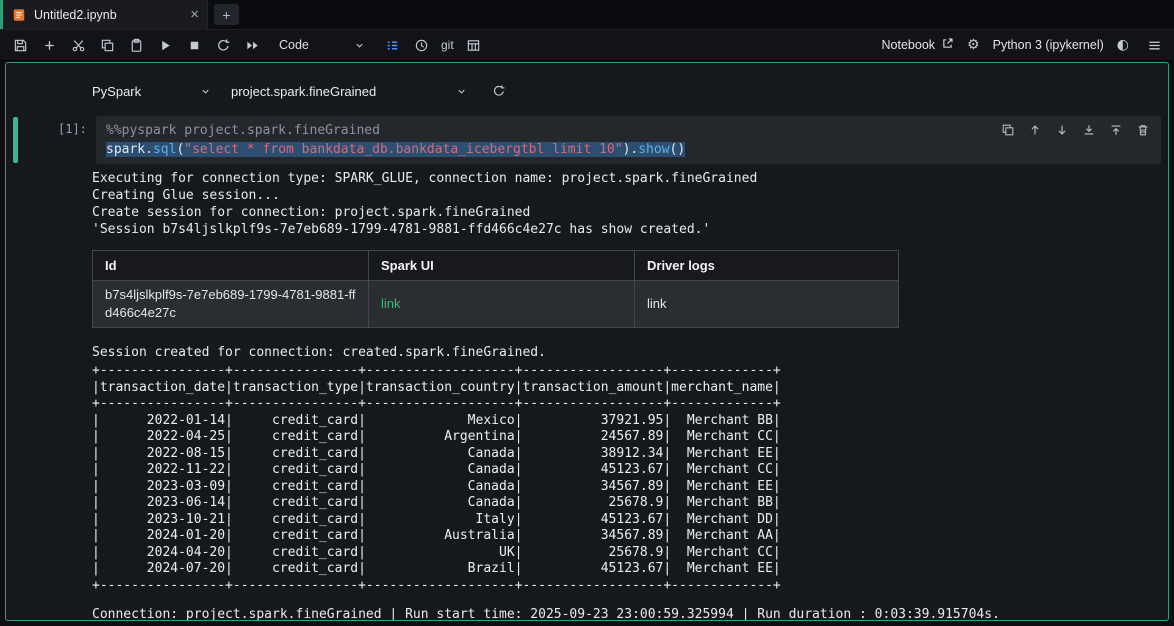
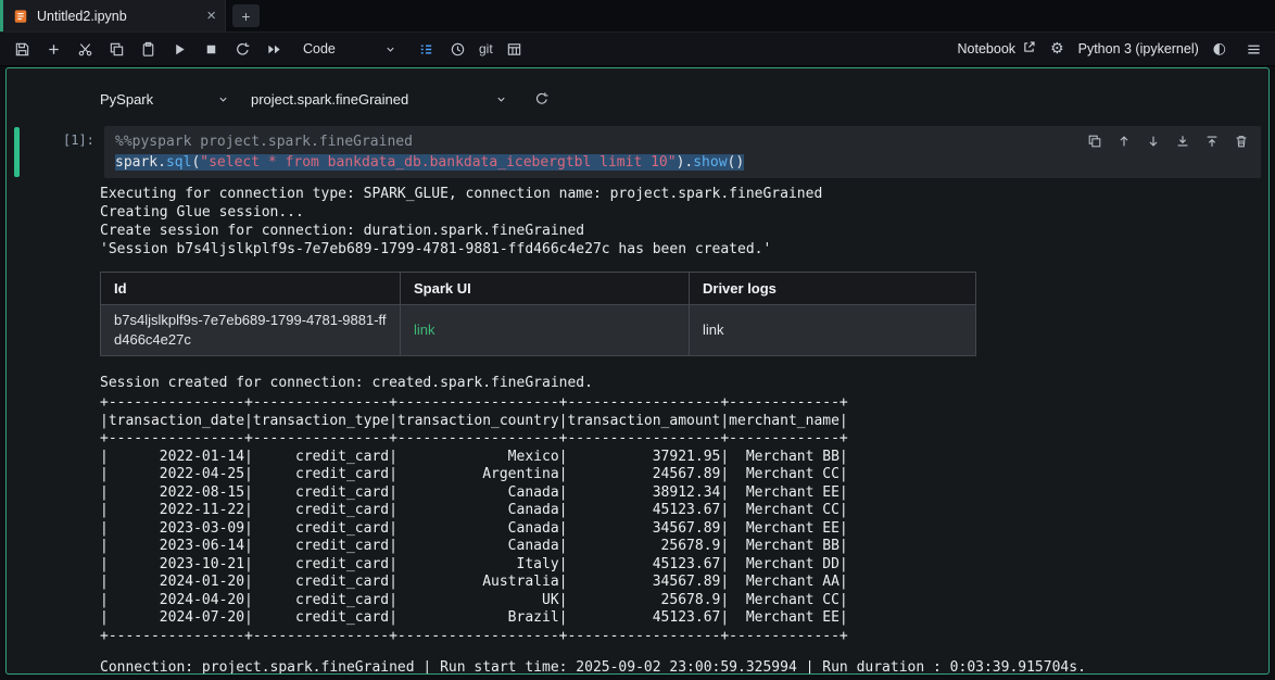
  Untitled2.ipynb
  ×
  +
  Code
  git
  Notebook
  ⚙
  Python 3 (ipykernel)
  ◐
  PySpark
  project.spark.fineGrained
  [1]:
  %%pyspark project.spark.fineGrained
  spark.sql("select * from bankdata_db.bankdata_icebergtbl limit 10").show()
  Executing for connection type: SPARK_GLUE, connection name: project.spark.fineGrained
  Creating Glue session...
- Create session for connection: project.spark.fineGrained
+ Create session for connection: duration.spark.fineGrained
- 'Session b7s4ljslkplf9s-7e7eb689-1799-4781-9881-ffd466c4e27c has show created.'
+ 'Session b7s4ljslkplf9s-7e7eb689-1799-4781-9881-ffd466c4e27c has been created.'
  Id	Spark UI	Driver logs
  b7s4ljslkplf9s-7e7eb689-1799-4781-9881-ffd466c4e27c	link	link
  Session created for connection: created.spark.fineGrained.
  +----------------+----------------+-------------------+------------------+-------------+
  |transaction_date|transaction_type|transaction_country|transaction_amount|merchant_name|
  +----------------+----------------+-------------------+------------------+-------------+
  | 2022-01-14| credit_card| Mexico| 37921.95| Merchant BB|
  | 2022-04-25| credit_card| Argentina| 24567.89| Merchant CC|
  | 2022-08-15| credit_card| Canada| 38912.34| Merchant EE|
  | 2022-11-22| credit_card| Canada| 45123.67| Merchant CC|
  | 2023-03-09| credit_card| Canada| 34567.89| Merchant EE|
  | 2023-06-14| credit_card| Canada| 25678.9| Merchant BB|
  | 2023-10-21| credit_card| Italy| 45123.67| Merchant DD|
  | 2024-01-20| credit_card| Australia| 34567.89| Merchant AA|
  | 2024-04-20| credit_card| UK| 25678.9| Merchant CC|
  | 2024-07-20| credit_card| Brazil| 45123.67| Merchant EE|
  +----------------+----------------+-------------------+------------------+-------------+
- Connection: project.spark.fineGrained | Run start time: 2025-09-23 23:00:59.325994 | Run duration : 0:03:39.915704s.
+ Connection: project.spark.fineGrained | Run start time: 2025-09-02 23:00:59.325994 | Run duration : 0:03:39.915704s.
